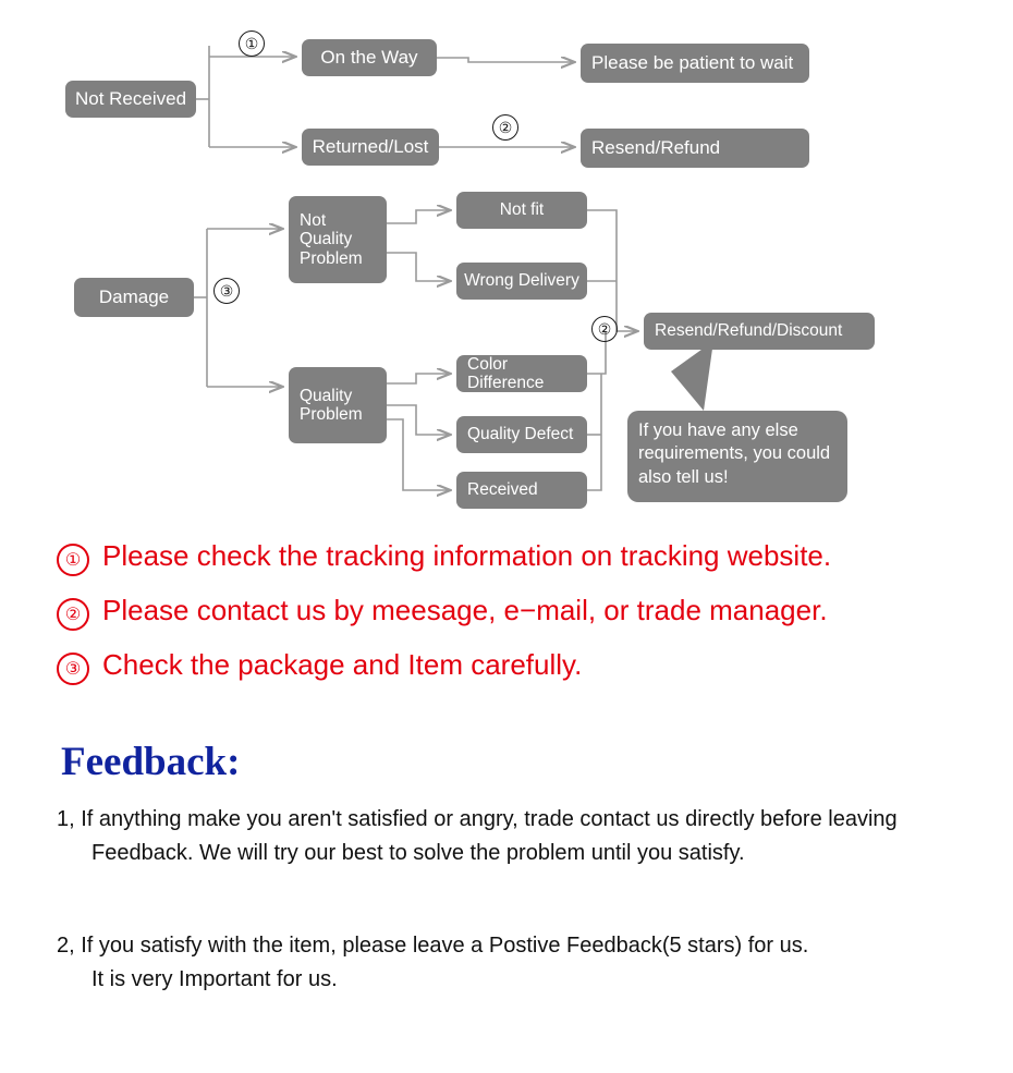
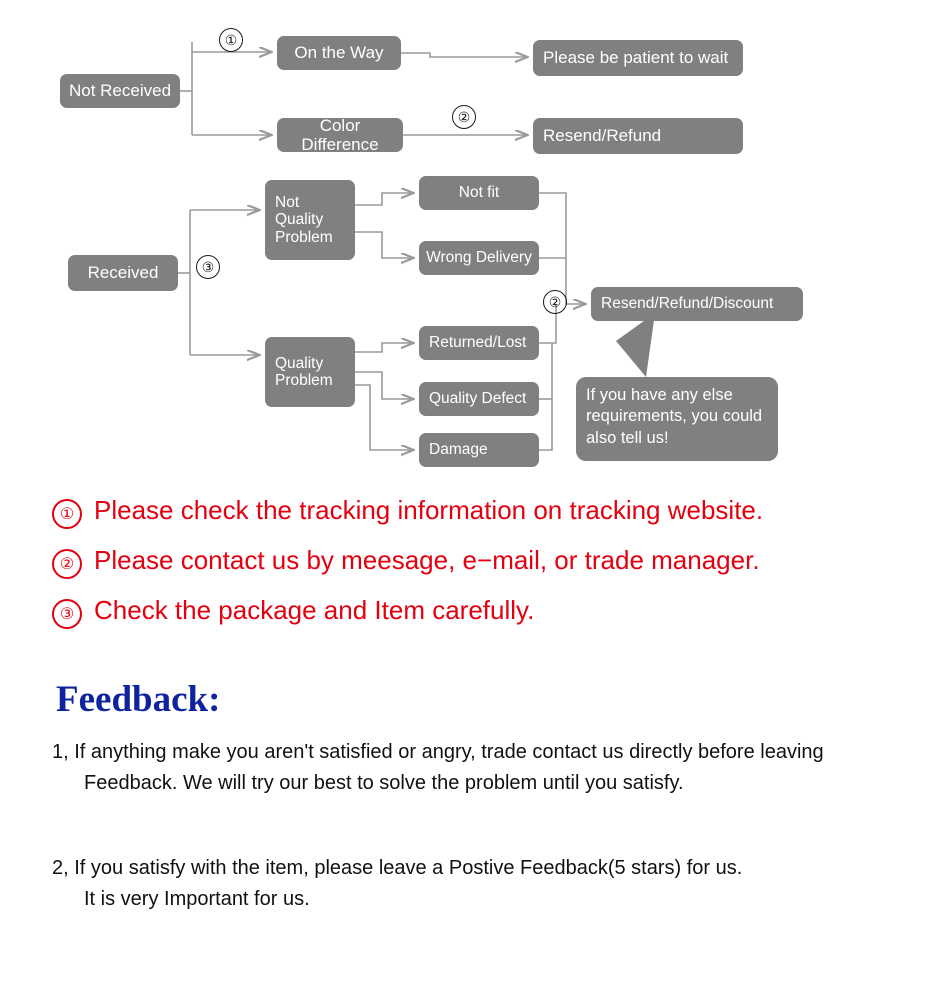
  Not Received
  On the Way
- Returned/Lost
+ Color Difference
  Please be patient to wait
  Resend/Refund
- Damage
+ Received
  Not
  Quality
  Problem
  Quality
  Problem
  Not fit
  Wrong Delivery
- Color Difference
+ Returned/Lost
  Quality Defect
- Received
+ Damage
  Resend/Refund/Discount
  ①
  ②
  ③
  ②
  If you have any else
  requirements, you could
  also tell us!
  ①
  Please check the tracking information on tracking website.
  ②
  Please contact us by meesage, e−mail, or trade manager.
  ③
  Check the package and Item carefully.
  Feedback:
  1, If anything make you aren't satisfied or angry, trade contact us directly before leaving
  Feedback. We will try our best to solve the problem until you satisfy.
  2, If you satisfy with the item, please leave a Postive Feedback(5 stars) for us.
  It is very Important for us.
